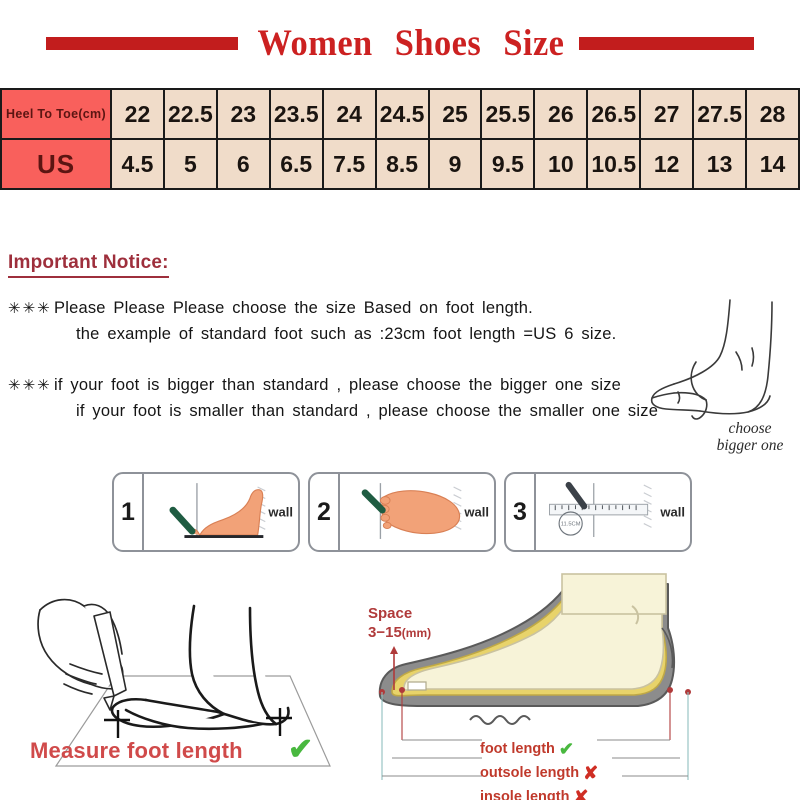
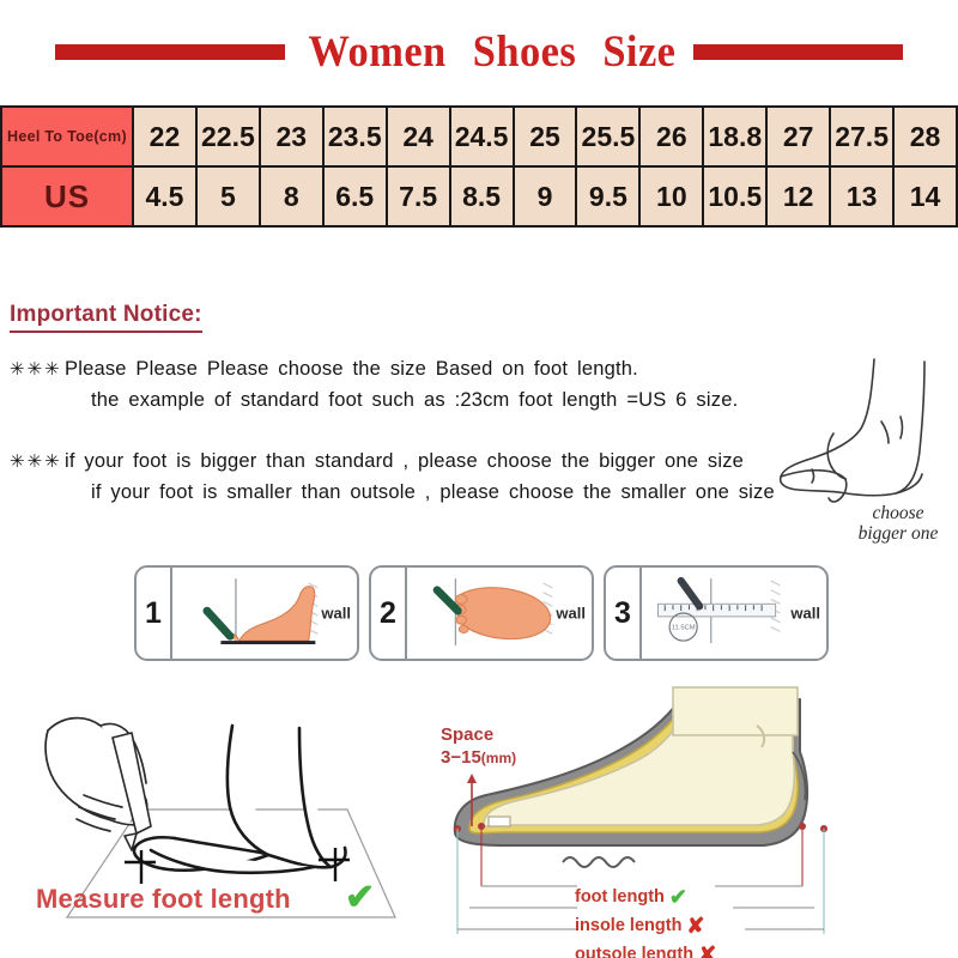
  Women Shoes Size
- Heel To Toe(cm)	22	22.5	23	23.5	24	24.5	25	25.5	26	26.5	27	27.5	28
+ Heel To Toe(cm)	22	22.5	23	23.5	24	24.5	25	25.5	26	18.8	27	27.5	28
- US	4.5	5	6	6.5	7.5	8.5	9	9.5	10	10.5	12	13	14
+ US	4.5	5	8	6.5	7.5	8.5	9	9.5	10	10.5	12	13	14
  Important Notice:
  ✳✳✳
  Please Please Please choose the size Based on foot length.
  the example of standard foot such as :23cm foot length =US 6 size.
  ✳✳✳
  if your foot is bigger than standard , please choose the bigger one size
- if your foot is smaller than standard , please choose the smaller one size
+ if your foot is smaller than outsole , please choose the smaller one size
  choose
  bigger one
  1
  wall
  2
  wall
  3
  wall
  Measure foot length
  ✔
  Space
  3−15(mm)
  foot length
  ✔
- outsole length
+ insole length
  ✘
- insole length
+ outsole length
  ✘
